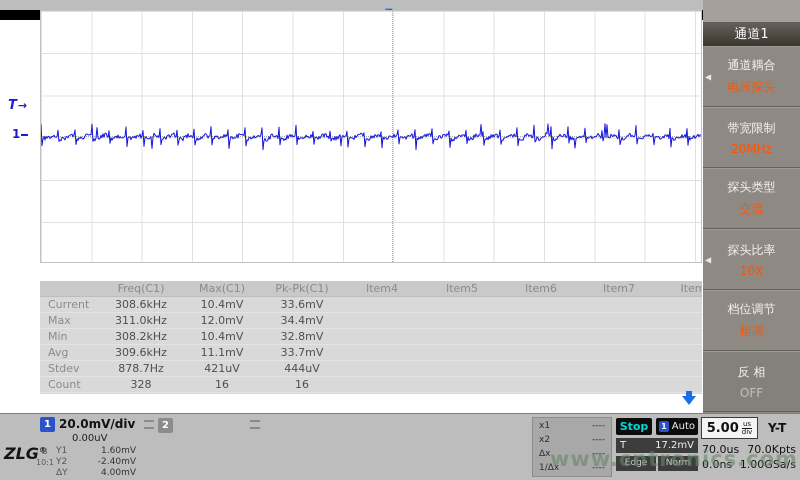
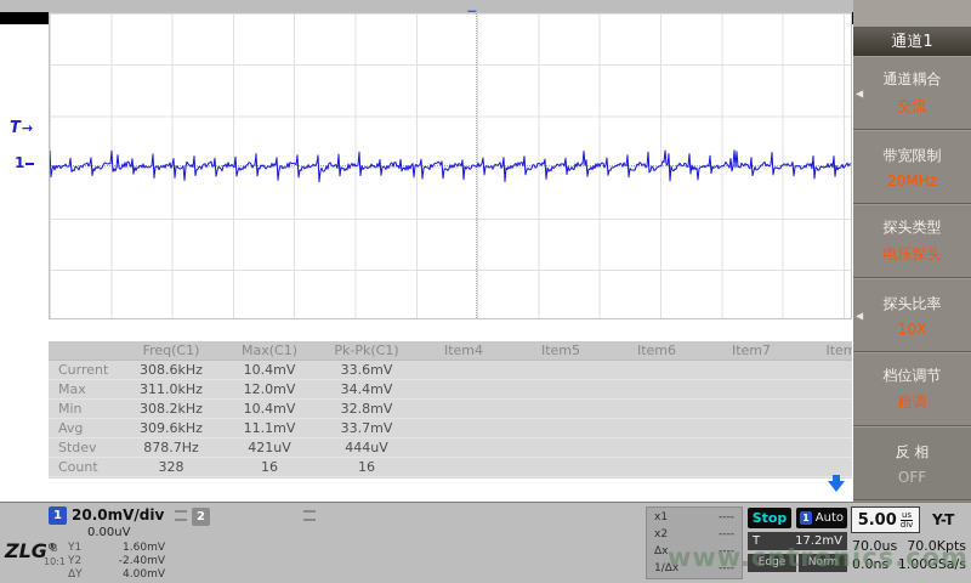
  T→
  1
  Freq(C1)
  Max(C1)
  Pk-Pk(C1)
  Item4
  Item5
  Item6
  Item7
  Item
  Current
  308.6kHz
  10.4mV
  33.6mV
  Max
  311.0kHz
  12.0mV
  34.4mV
  Min
  308.2kHz
  10.4mV
  32.8mV
  Avg
  309.6kHz
  11.1mV
  33.7mV
  Stdev
  878.7Hz
  421uV
  444uV
  Count
  328
  16
  16
  通道1
  ◀
  通道耦合
- 电压探头
+ 交流
  带宽限制
  20MHz
  探头类型
- 交流
+ 电压探头
  ◀
  探头比率
  10X
  档位调节
  粗调
  反 相
  OFF
  ZLG®
  1
  20.0mV/div
  0.00uV
  B
  10:1
  Y1
  1.60mV
  Y2
  -2.40mV
  ΔY
  4.00mV
  2
  x1
  ----
  x2
  ----
  Δx
  ----
  1/Δx
  ----
  Stop
  1
  Auto
  T
  17.2mV
  Edge
  Norm
  5.00
  us
  div
  Y-T
  70.0us
  70.0Kpts
  0.0ns
  1.00GSa/s
  www.cntronics.com
